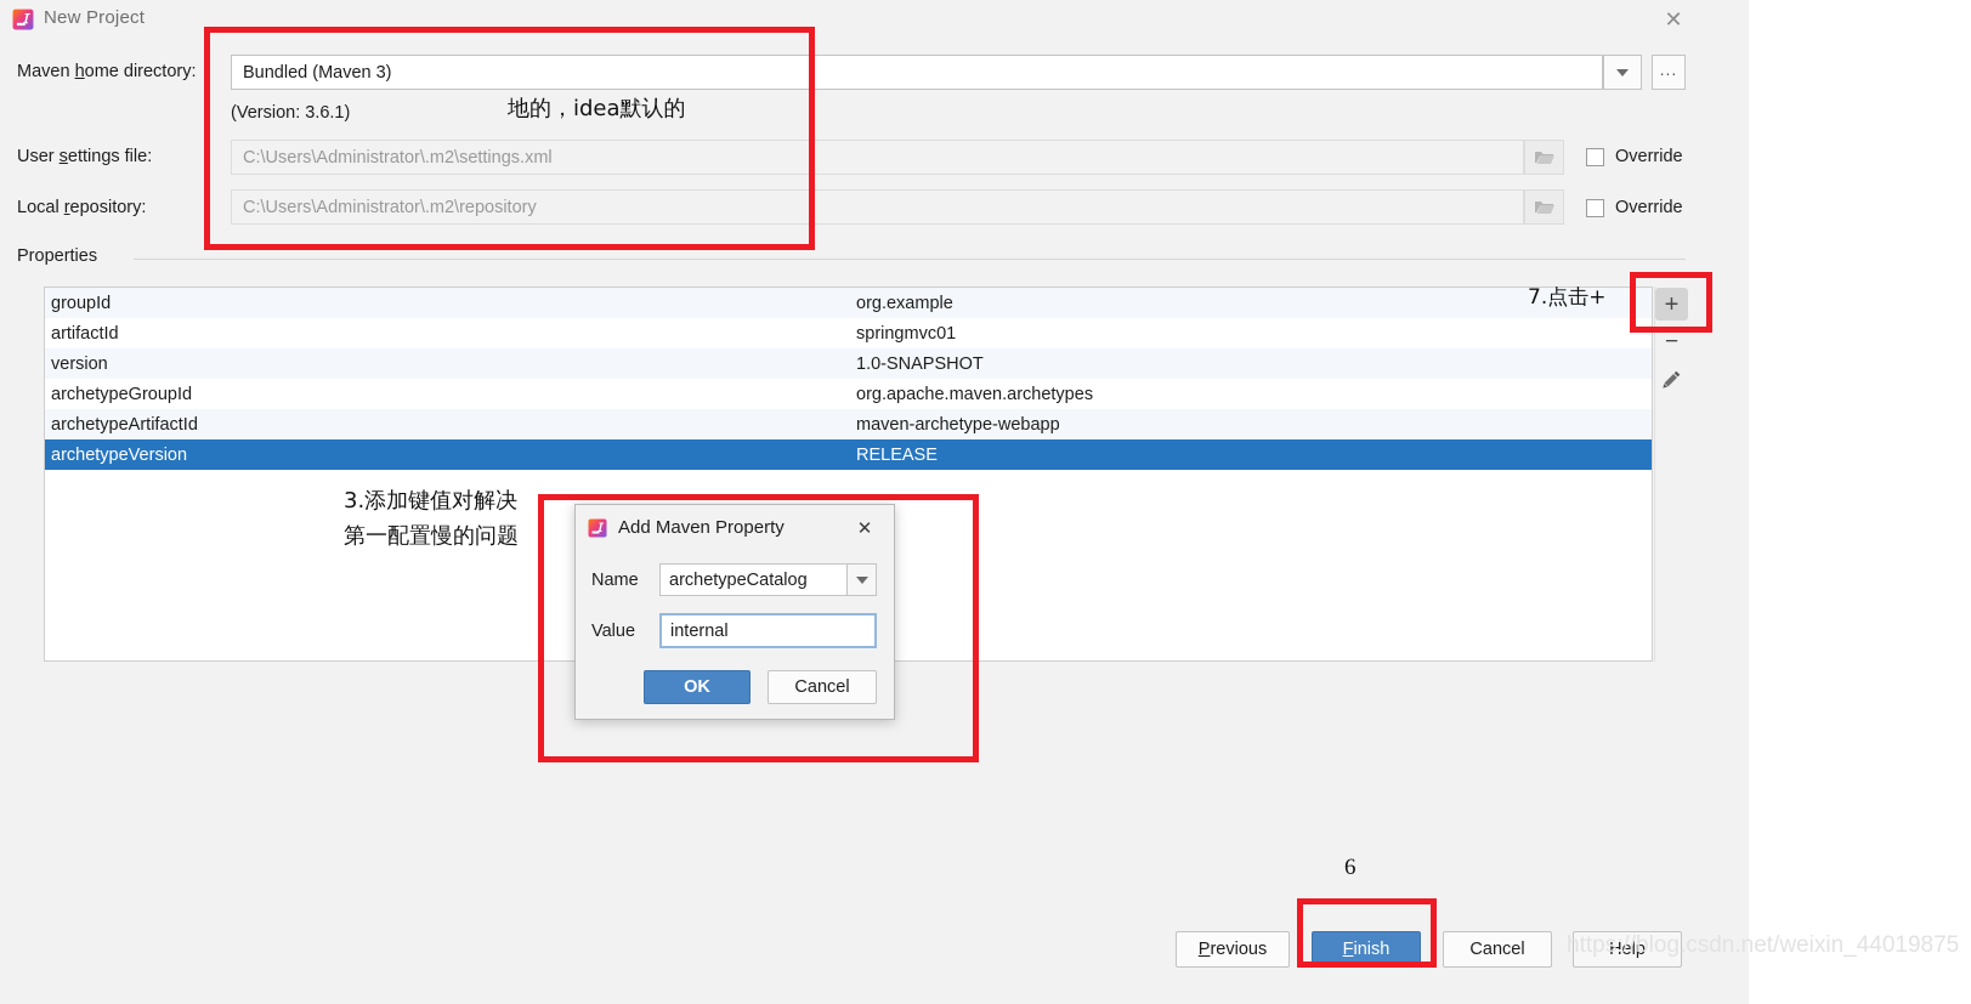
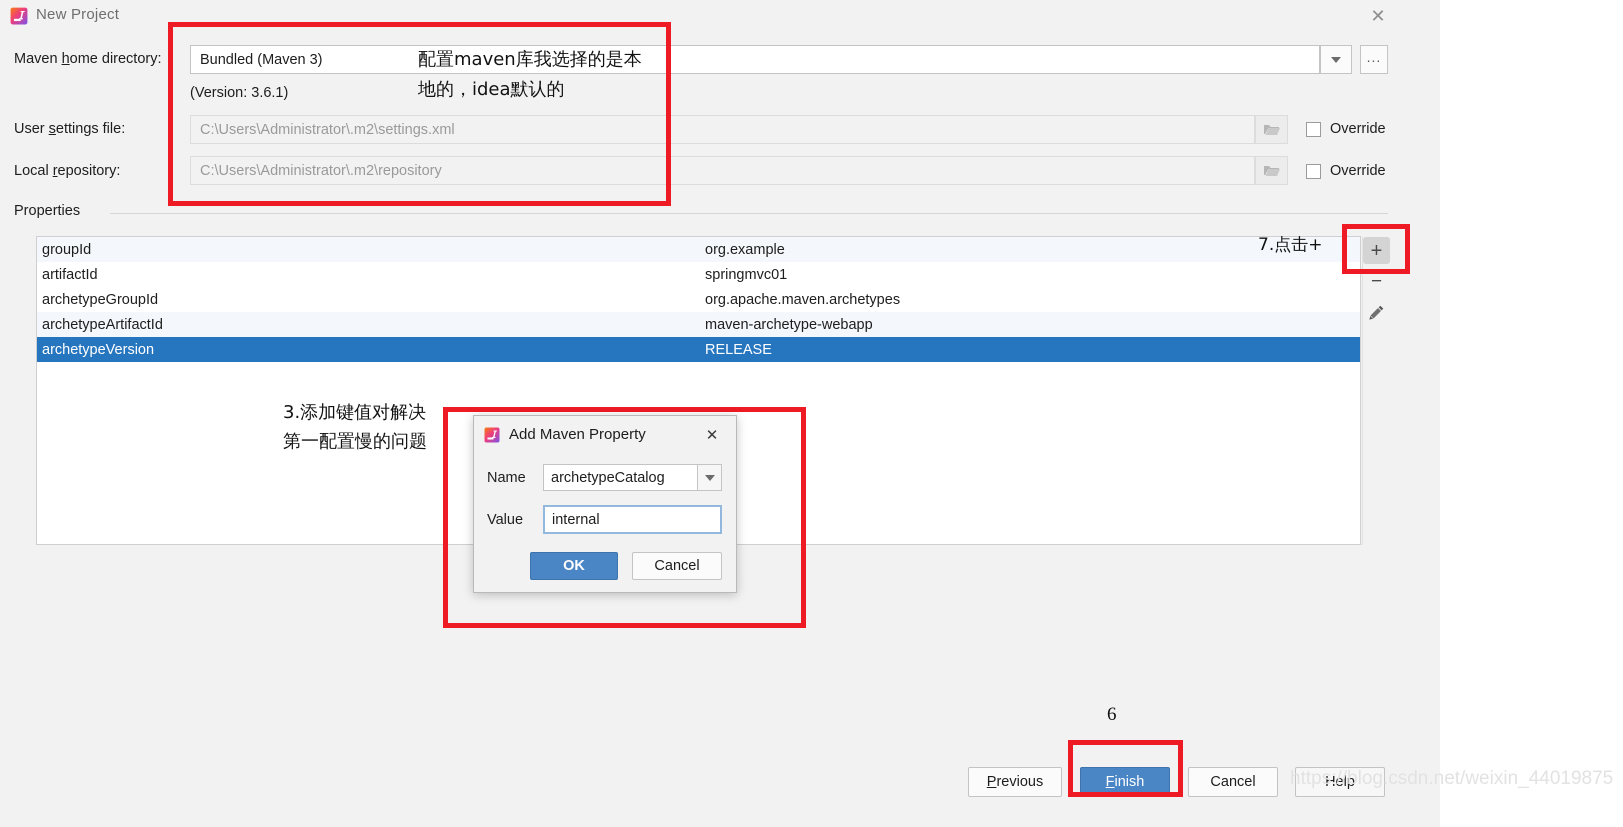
  New Project
  ✕
  Maven home directory:
  Bundled (Maven 3)
  ...
  (Version: 3.6.1)
  User settings file:
  C:\Users\Administrator\.m2\settings.xml
  Override
  Local repository:
  C:\Users\Administrator\.m2\repository
  Override
  Properties
  groupId
  org.example
  artifactId
  springmvc01
- version
- 1.0-SNAPSHOT
  archetypeGroupId
  org.apache.maven.archetypes
  archetypeArtifactId
  maven-archetype-webapp
  archetypeVersion
  RELEASE
  +
  −
  Previous
  Finish
  Cancel
  Help
  https://blog.csdn.net/weixin_44019875
  Add Maven Property
  ✕
  Name
  archetypeCatalog
  Value
  internal
  OK
  Cancel
+ 配置maven库我选择的是本
  地的，idea默认的
  7.点击+
  3.添加键值对解决
  第一配置慢的问题
  6
